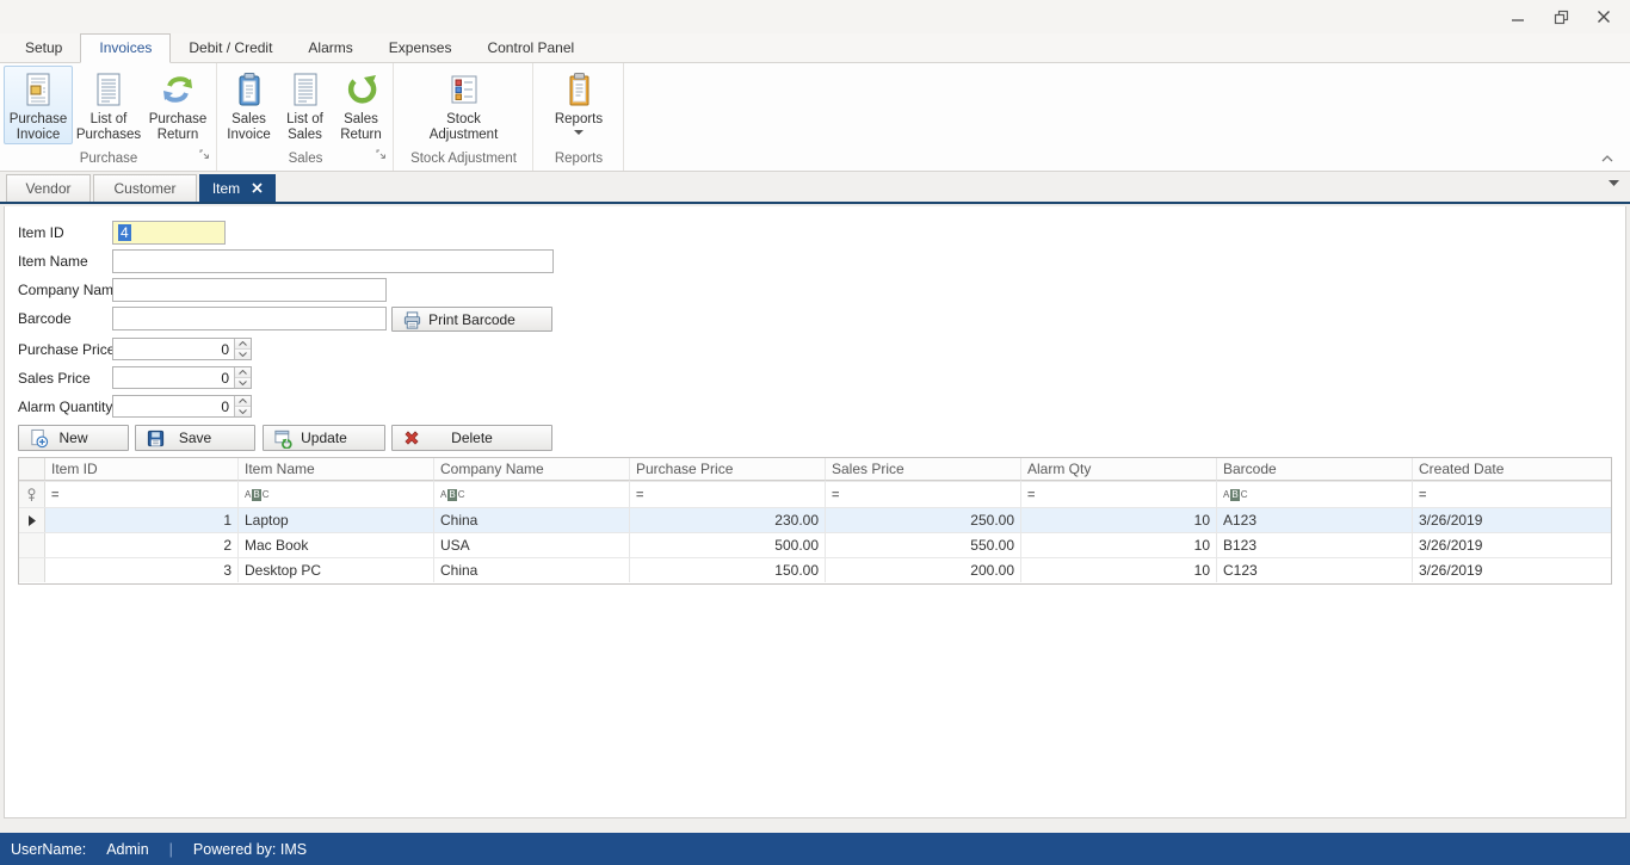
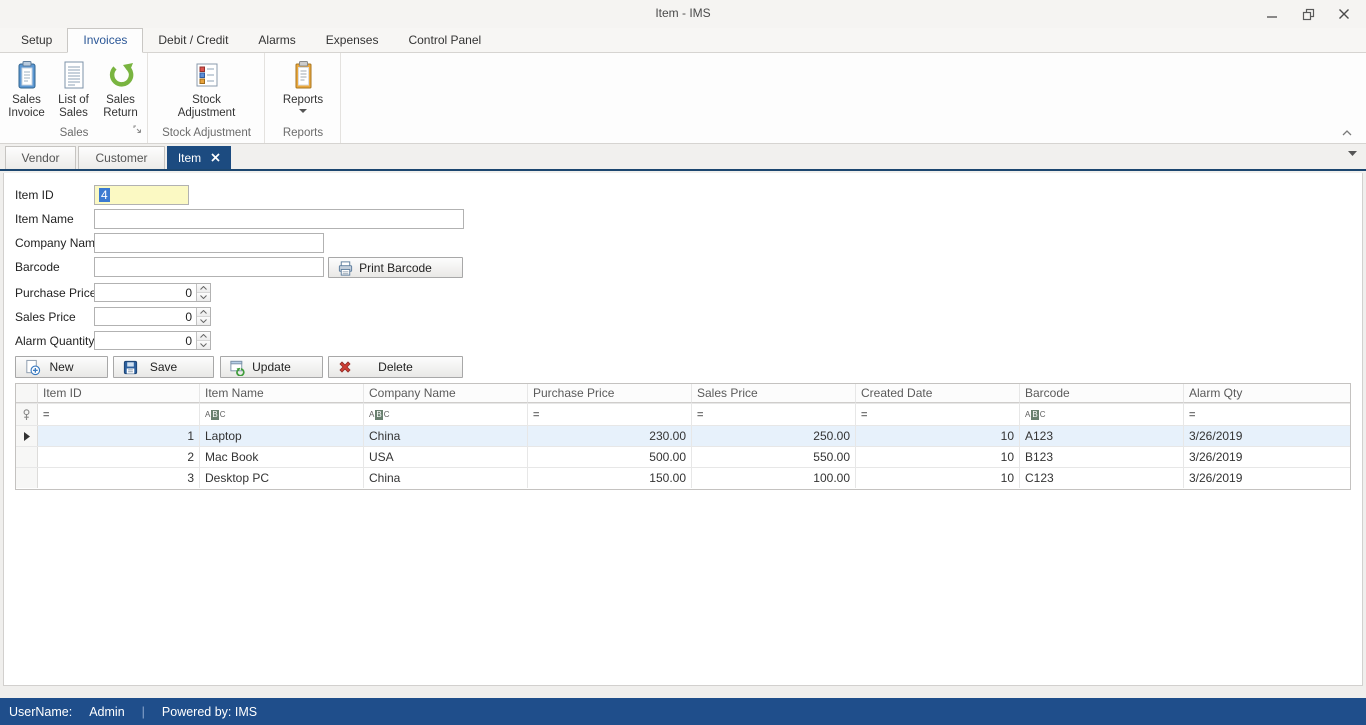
+ Item - IMS
  Setup
  Invoices
  Debit / Credit
  Alarms
  Expenses
  Control Panel
- Purchase Invoice
- List of Purchases
- Purchase Return
- Purchase
  Sales Invoice
  List of Sales
  Sales Return
  Sales
  Stock Adjustment
  Stock Adjustment
  Reports
  Reports
  Vendor
  Customer
  Item
  Item ID
  Item Name
  Company Nam
  Barcode
  Purchase Pric
  Sales Price
  Alarm Quantity
  4
  Print Barcode
  0
  0
  0
  New
  Save
  Update
  Delete
  Item ID
  Item Name
  Company Name
  Purchase Price
  Sales Price
- Alarm Qty
+ Created Date
  Barcode
- Created Date
+ Alarm Qty
  =
  A
  B
  C
  A
  B
  C
  =
  =
  =
  A
  B
  C
  =
  1
  Laptop
  China
  230.00
  250.00
  10
  A123
  3/26/2019
  2
  Mac Book
  USA
  500.00
  550.00
  10
  B123
  3/26/2019
  3
  Desktop PC
  China
  150.00
- 200.00
+ 100.00
  10
  C123
  3/26/2019
  UserName:
  Admin
  |
  Powered by: IMS
